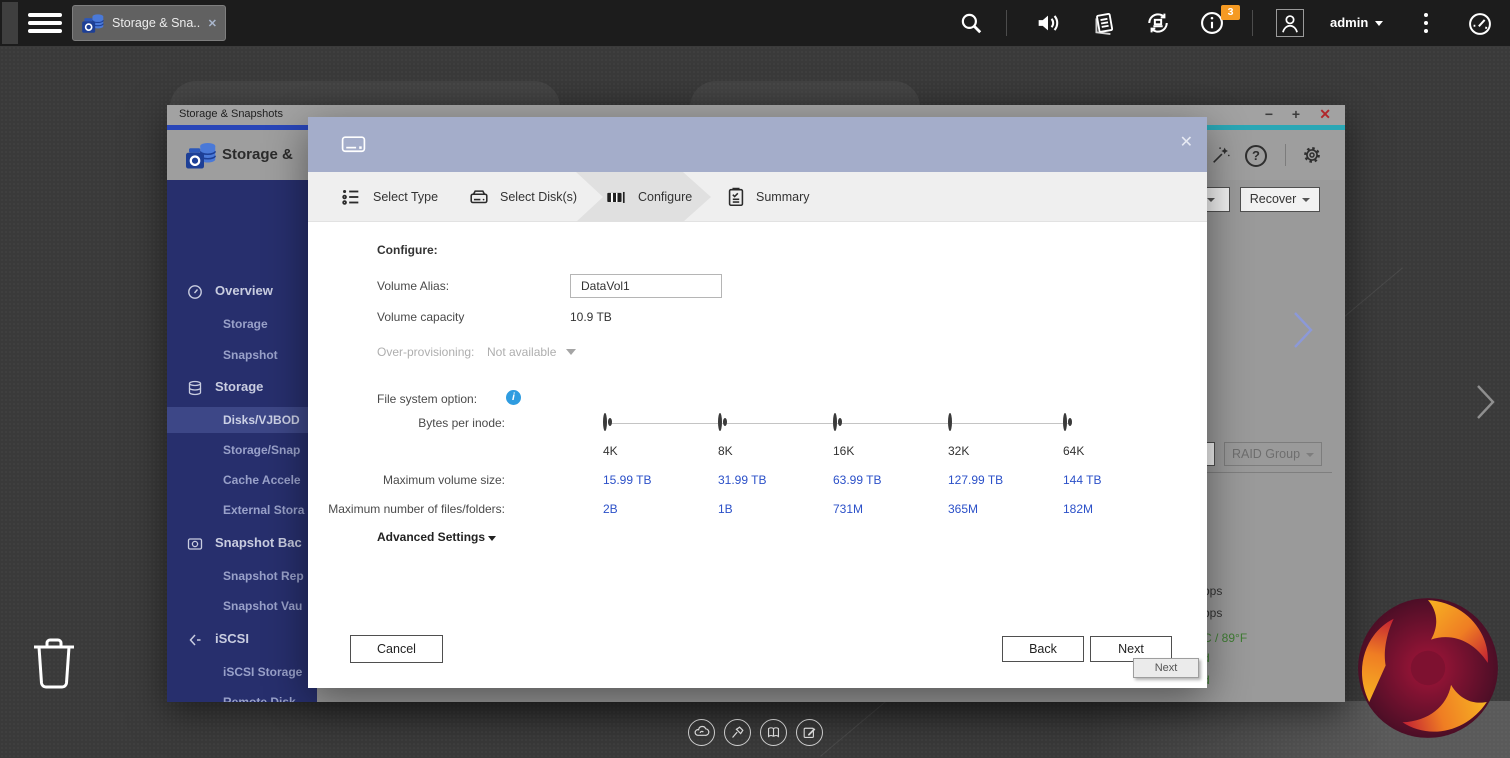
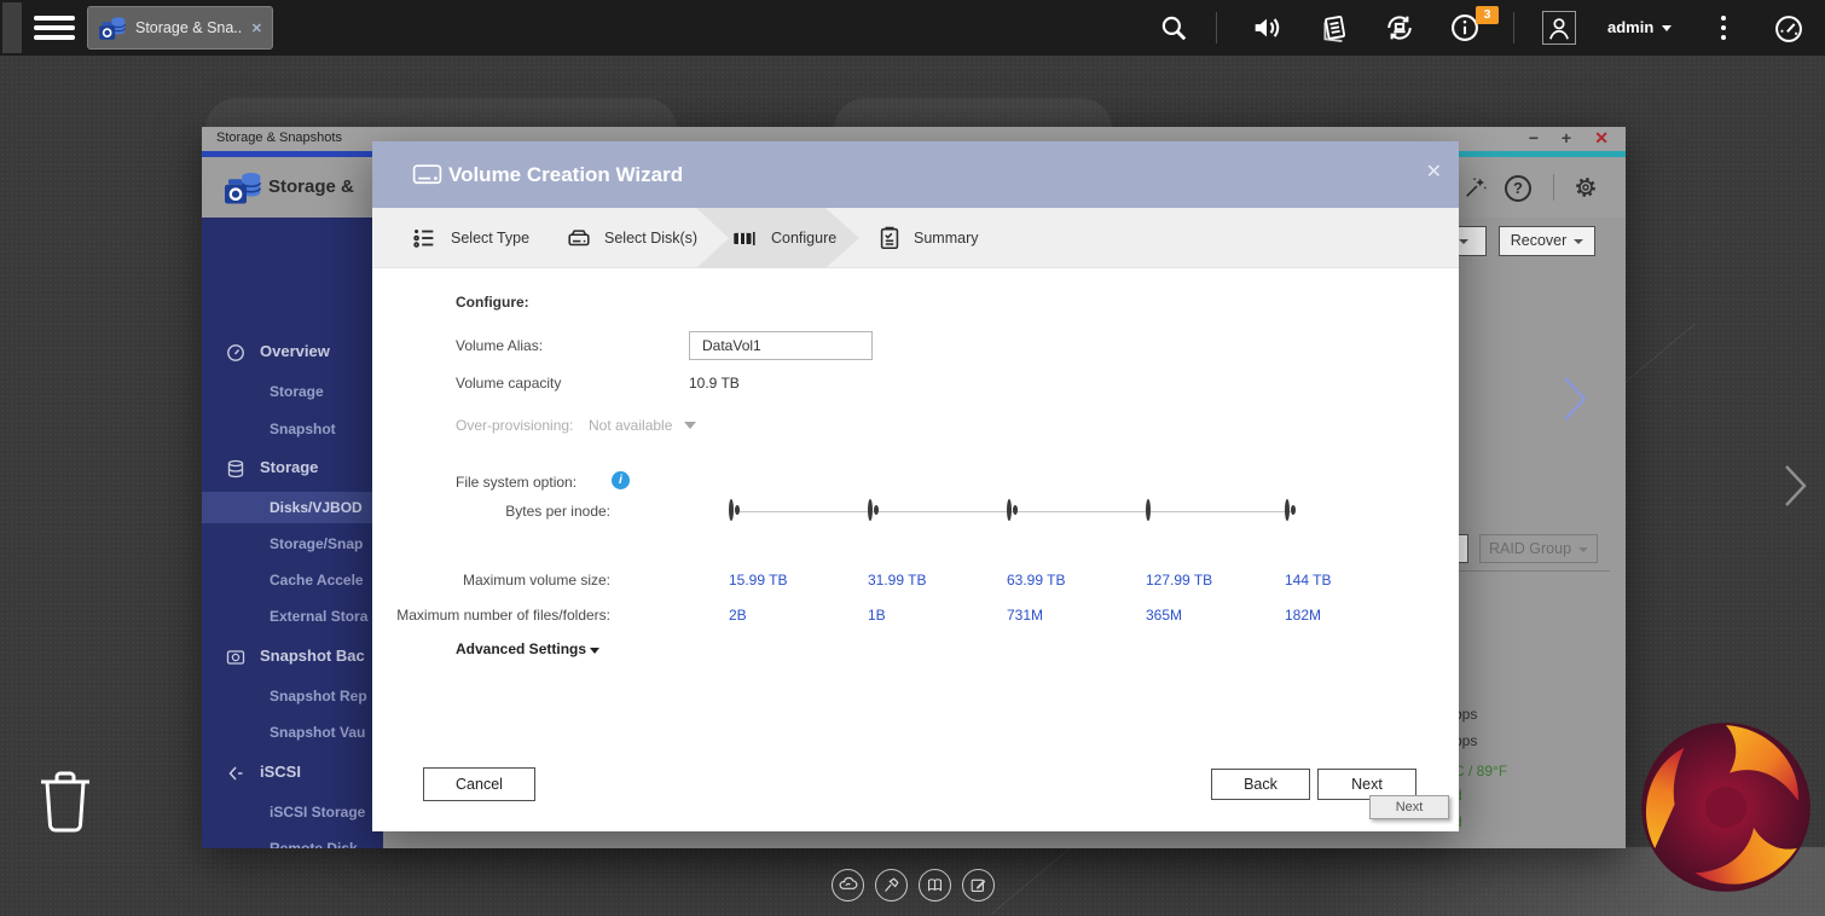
  Storage & Sna..
  ✕
  3
  admin
  Storage & Snapshots
  −
  +
  ✕
  Storage &
  ?
  Recover
  RAID Group
  C / 89°F
  Overview
  Storage
  Snapshot
  Storage
  Disks/VJBOD
  Storage/Snap
  Cache Accele
  External Stora
  Snapshot Bac
  Snapshot Rep
  Snapshot Vau
  iSCSI
  iSCSI Storage
+ Volume Creation Wizard
  ✕
  Select Type
  Select Disk(s)
  Configure
  Summary
  Configure:
  Volume Alias:
  DataVol1
  Volume capacity
  10.9 TB
  Over-provisioning:
  Not available
  File system option:
  i
  Bytes per inode:
- 4K
- 8K
- 16K
- 32K
- 64K
  Maximum volume size:
  15.99 TB
  31.99 TB
  63.99 TB
  127.99 TB
  144 TB
  Maximum number of files/folders:
  2B
  1B
  731M
  365M
  182M
  Advanced Settings
  Cancel
  Back
  Next
  Next
